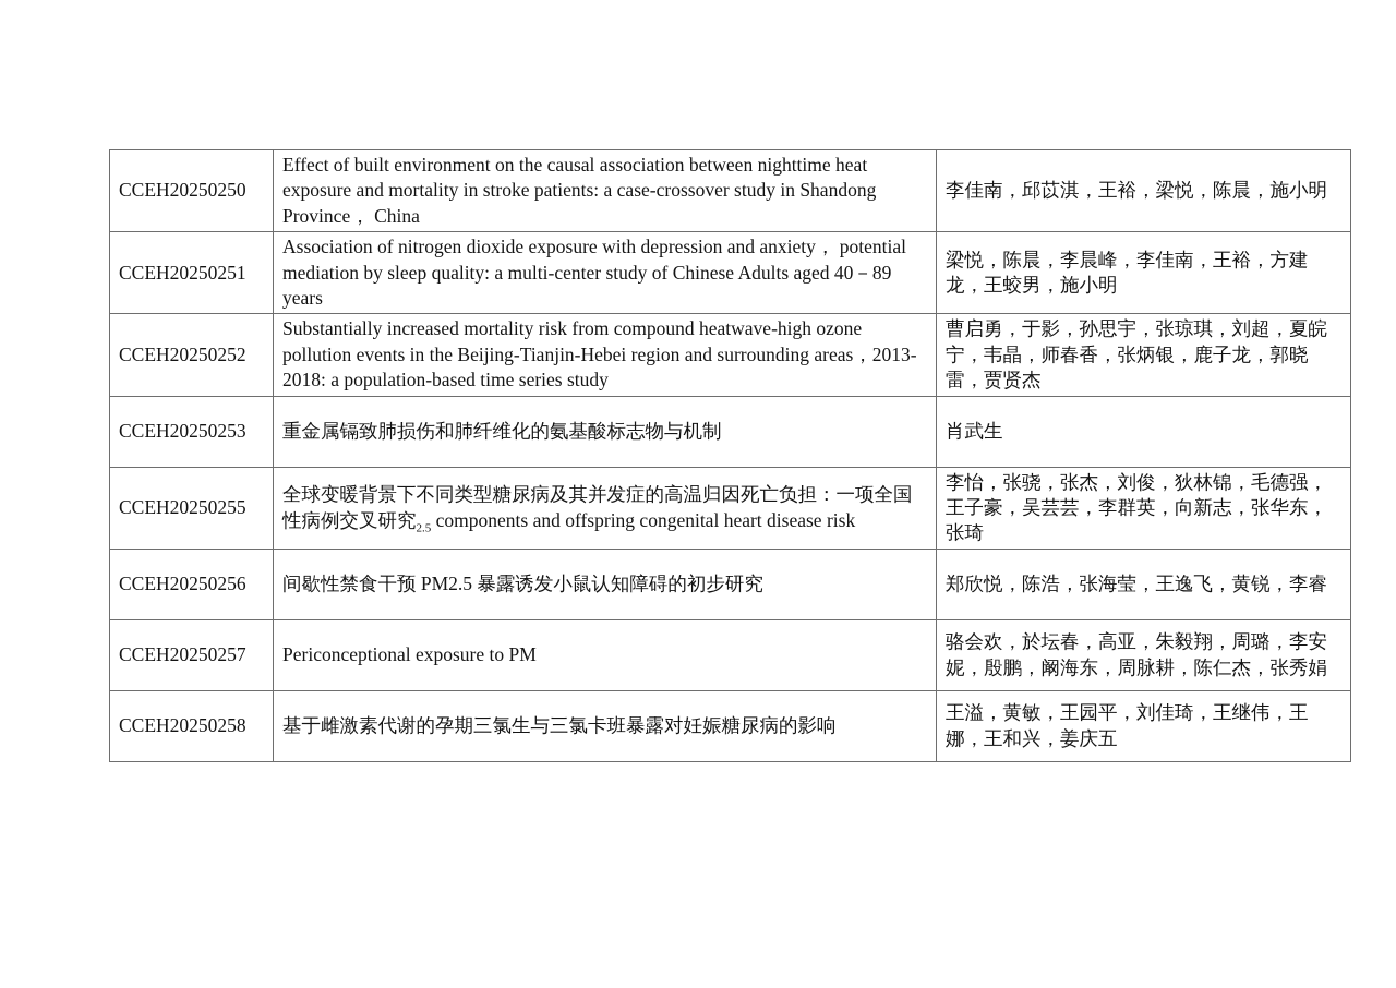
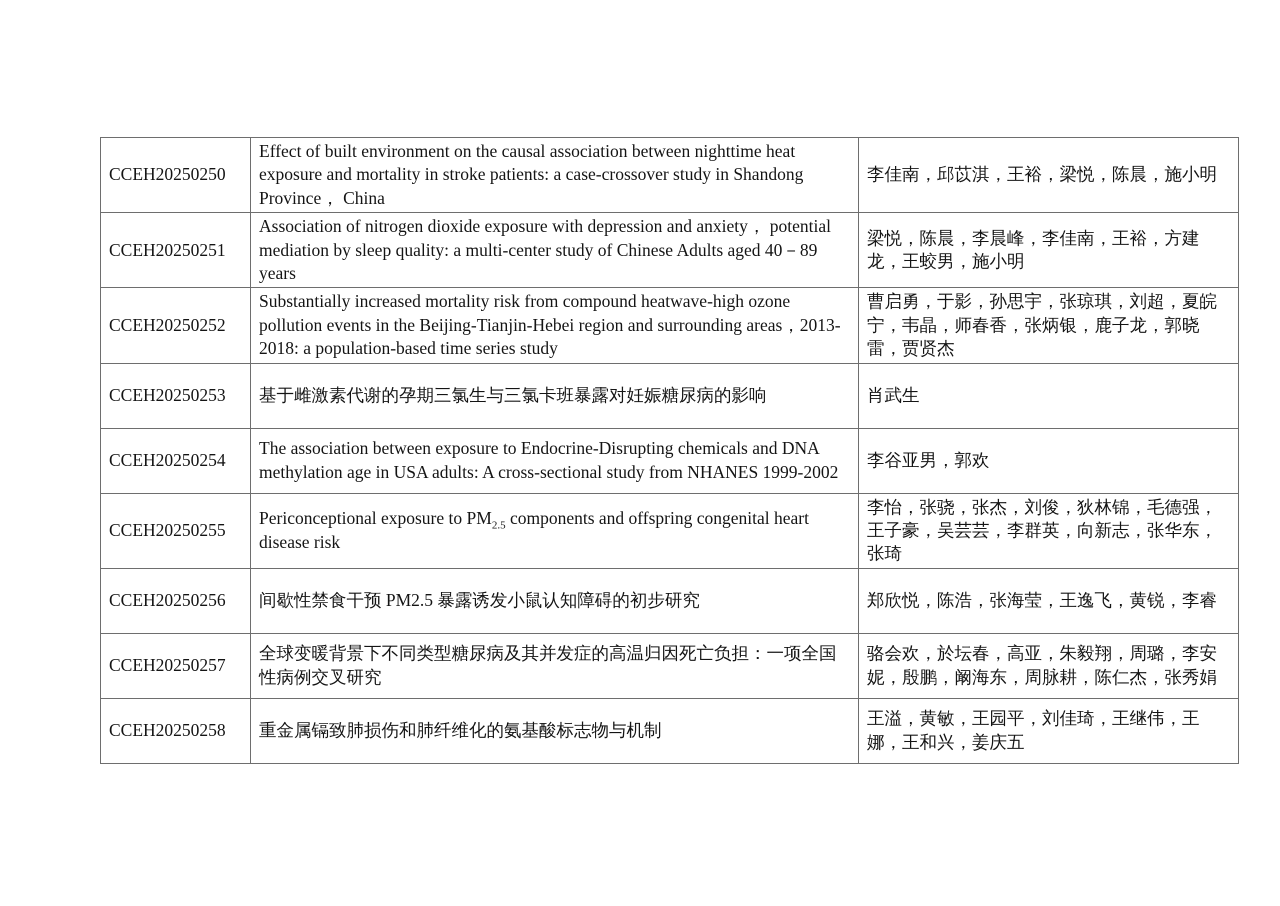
  CCEH20250250	Effect of built environment on the causal association between nighttime heat exposure and mortality in stroke patients: a case-crossover study in Shandong Province， China	李佳南，邱苡淇，王裕，梁悦，陈晨，施小明
  CCEH20250251	Association of nitrogen dioxide exposure with depression and anxiety， potential mediation by sleep quality: a multi-center study of Chinese Adults aged 40－89 years	梁悦，陈晨，李晨峰，李佳南，王裕，方建龙，王蛟男，施小明
  CCEH20250252	Substantially increased mortality risk from compound heatwave-high ozone pollution events in the Beijing-Tianjin-Hebei region and surrounding areas，2013-2018: a population-based time series study	曹启勇，于影，孙思宇，张琼琪，刘超，夏皖宁，韦晶，师春香，张炳银，鹿子龙，郭晓雷，贾贤杰
- CCEH20250253	重金属镉致肺损伤和肺纤维化的氨基酸标志物与机制	肖武生
+ CCEH20250253	基于雌激素代谢的孕期三氯生与三氯卡班暴露对妊娠糖尿病的影响	肖武生
+ CCEH20250254	The association between exposure to Endocrine-Disrupting chemicals and DNA methylation age in USA adults: A cross-sectional study from NHANES 1999-2002	李谷亚男，郭欢
- CCEH20250255	全球变暖背景下不同类型糖尿病及其并发症的高温归因死亡负担：一项全国性病例交叉研究2.5 components and offspring congenital heart disease risk	李怡，张骁，张杰，刘俊，狄林锦，毛德强，王子豪，吴芸芸，李群英，向新志，张华东，张琦
+ CCEH20250255	Periconceptional exposure to PM2.5 components and offspring congenital heart disease risk	李怡，张骁，张杰，刘俊，狄林锦，毛德强，王子豪，吴芸芸，李群英，向新志，张华东，张琦
  CCEH20250256	间歇性禁食干预 PM2.5 暴露诱发小鼠认知障碍的初步研究	郑欣悦，陈浩，张海莹，王逸飞，黄锐，李睿
- CCEH20250257	Periconceptional exposure to PM	骆会欢，於坛春，高亚，朱毅翔，周璐，李安妮，殷鹏，阚海东，周脉耕，陈仁杰，张秀娟
+ CCEH20250257	全球变暖背景下不同类型糖尿病及其并发症的高温归因死亡负担：一项全国性病例交叉研究	骆会欢，於坛春，高亚，朱毅翔，周璐，李安妮，殷鹏，阚海东，周脉耕，陈仁杰，张秀娟
- CCEH20250258	基于雌激素代谢的孕期三氯生与三氯卡班暴露对妊娠糖尿病的影响	王溢，黄敏，王园平，刘佳琦，王继伟，王娜，王和兴，姜庆五
+ CCEH20250258	重金属镉致肺损伤和肺纤维化的氨基酸标志物与机制	王溢，黄敏，王园平，刘佳琦，王继伟，王娜，王和兴，姜庆五
